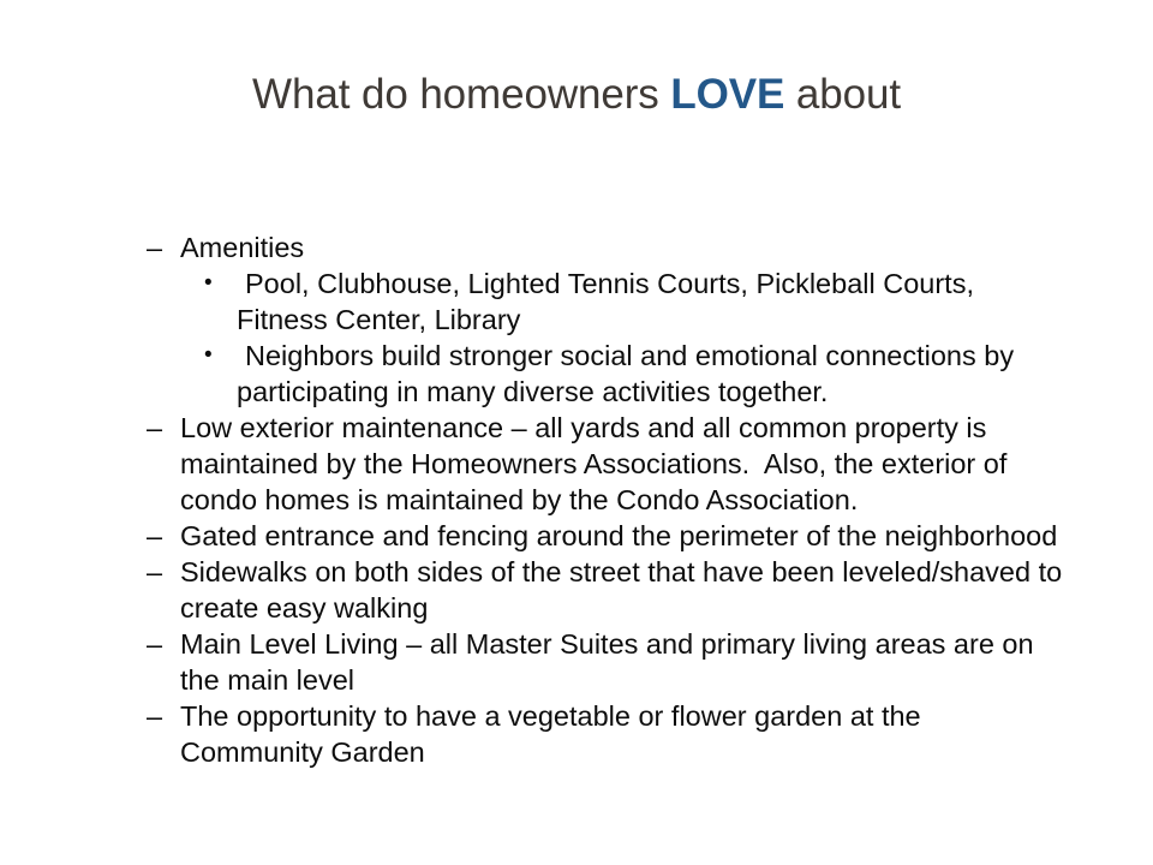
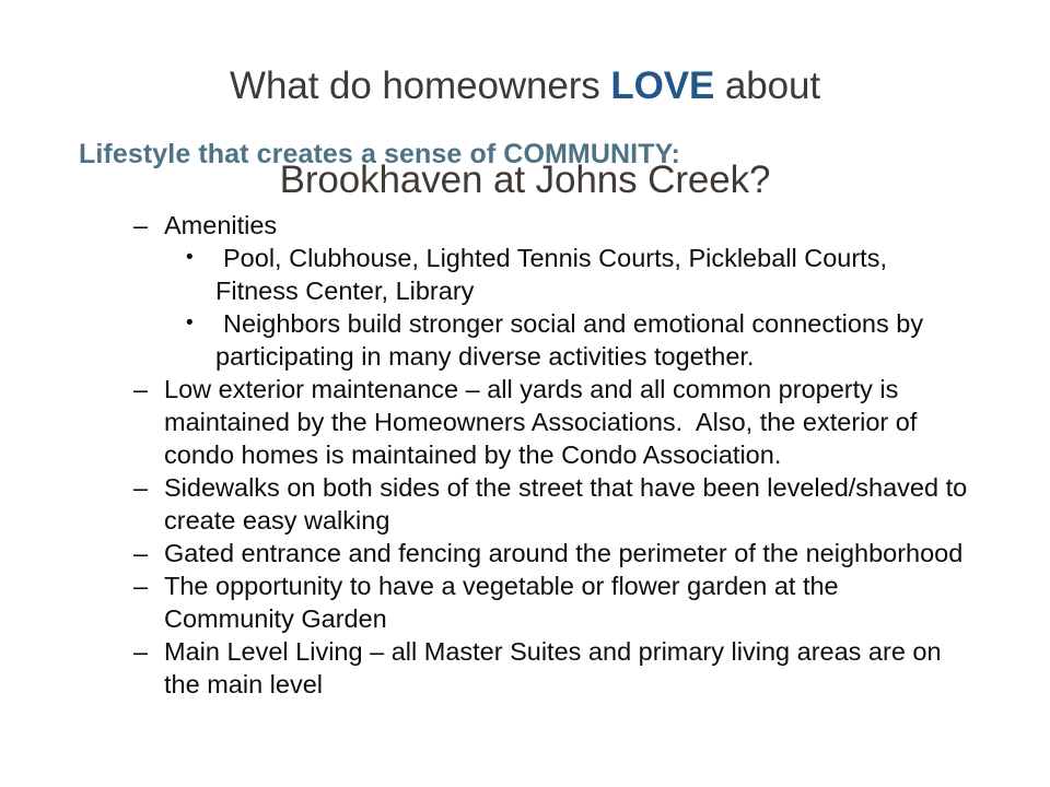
  What do homeowners LOVE about
+ Brookhaven at Johns Creek?
+ Lifestyle that creates a sense of COMMUNITY:
  –
  Amenities
  •
  Pool, Clubhouse, Lighted Tennis Courts, Pickleball Courts, Fitness Center, Library
  •
  Neighbors build stronger social and emotional connections by participating in many diverse activities together.
  –
  Low exterior maintenance – all yards and all common property is maintained by the Homeowners Associations. Also, the exterior of condo homes is maintained by the Condo Association.
  –
- Gated entrance and fencing around the perimeter of the neighborhood
+ Sidewalks on both sides of the street that have been leveled/shaved to create easy walking
  –
- Sidewalks on both sides of the street that have been leveled/shaved to create easy walking
+ Gated entrance and fencing around the perimeter of the neighborhood
  –
- Main Level Living – all Master Suites and primary living areas are on the main level
+ The opportunity to have a vegetable or flower garden at the Community Garden
  –
- The opportunity to have a vegetable or flower garden at the Community Garden
+ Main Level Living – all Master Suites and primary living areas are on the main level
